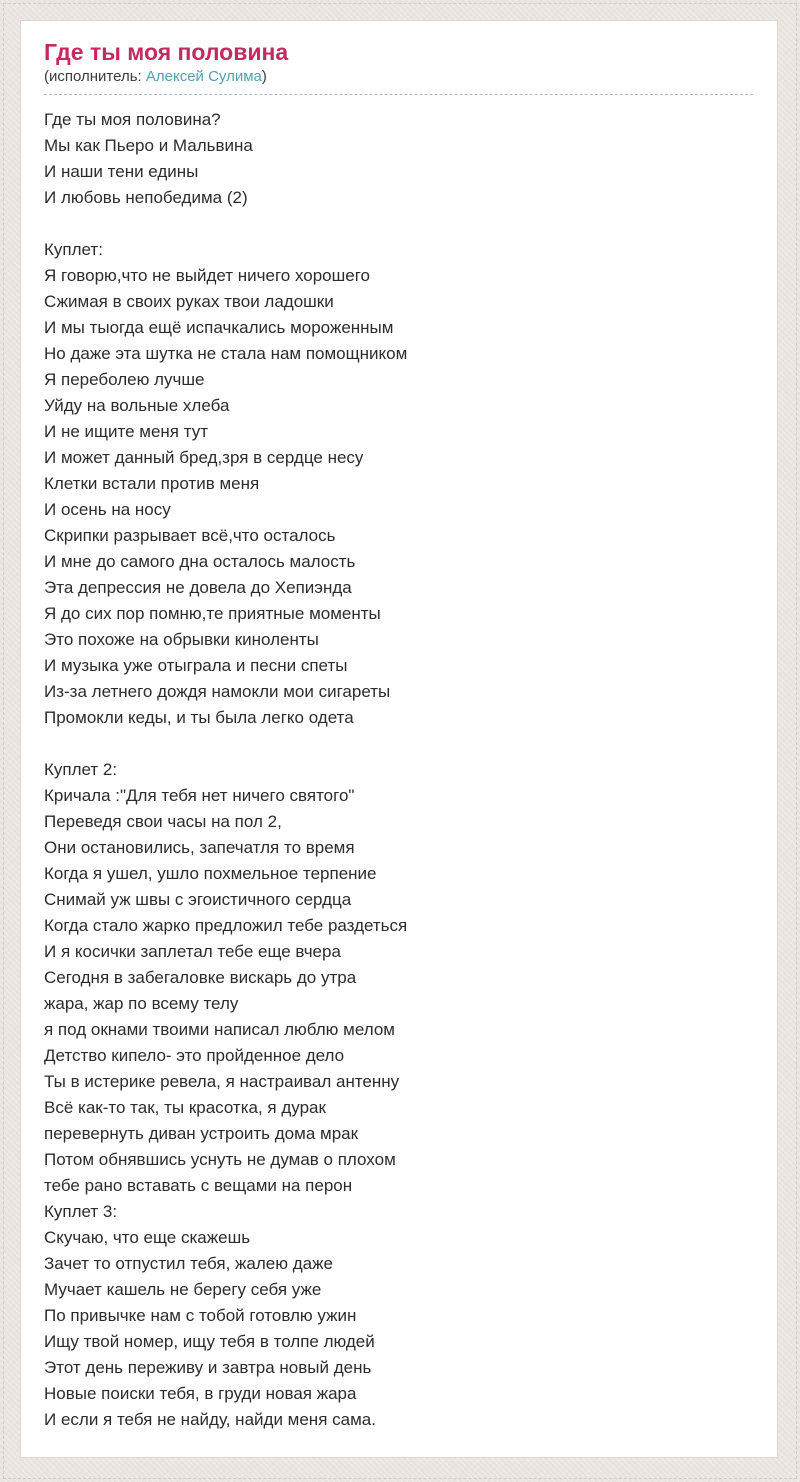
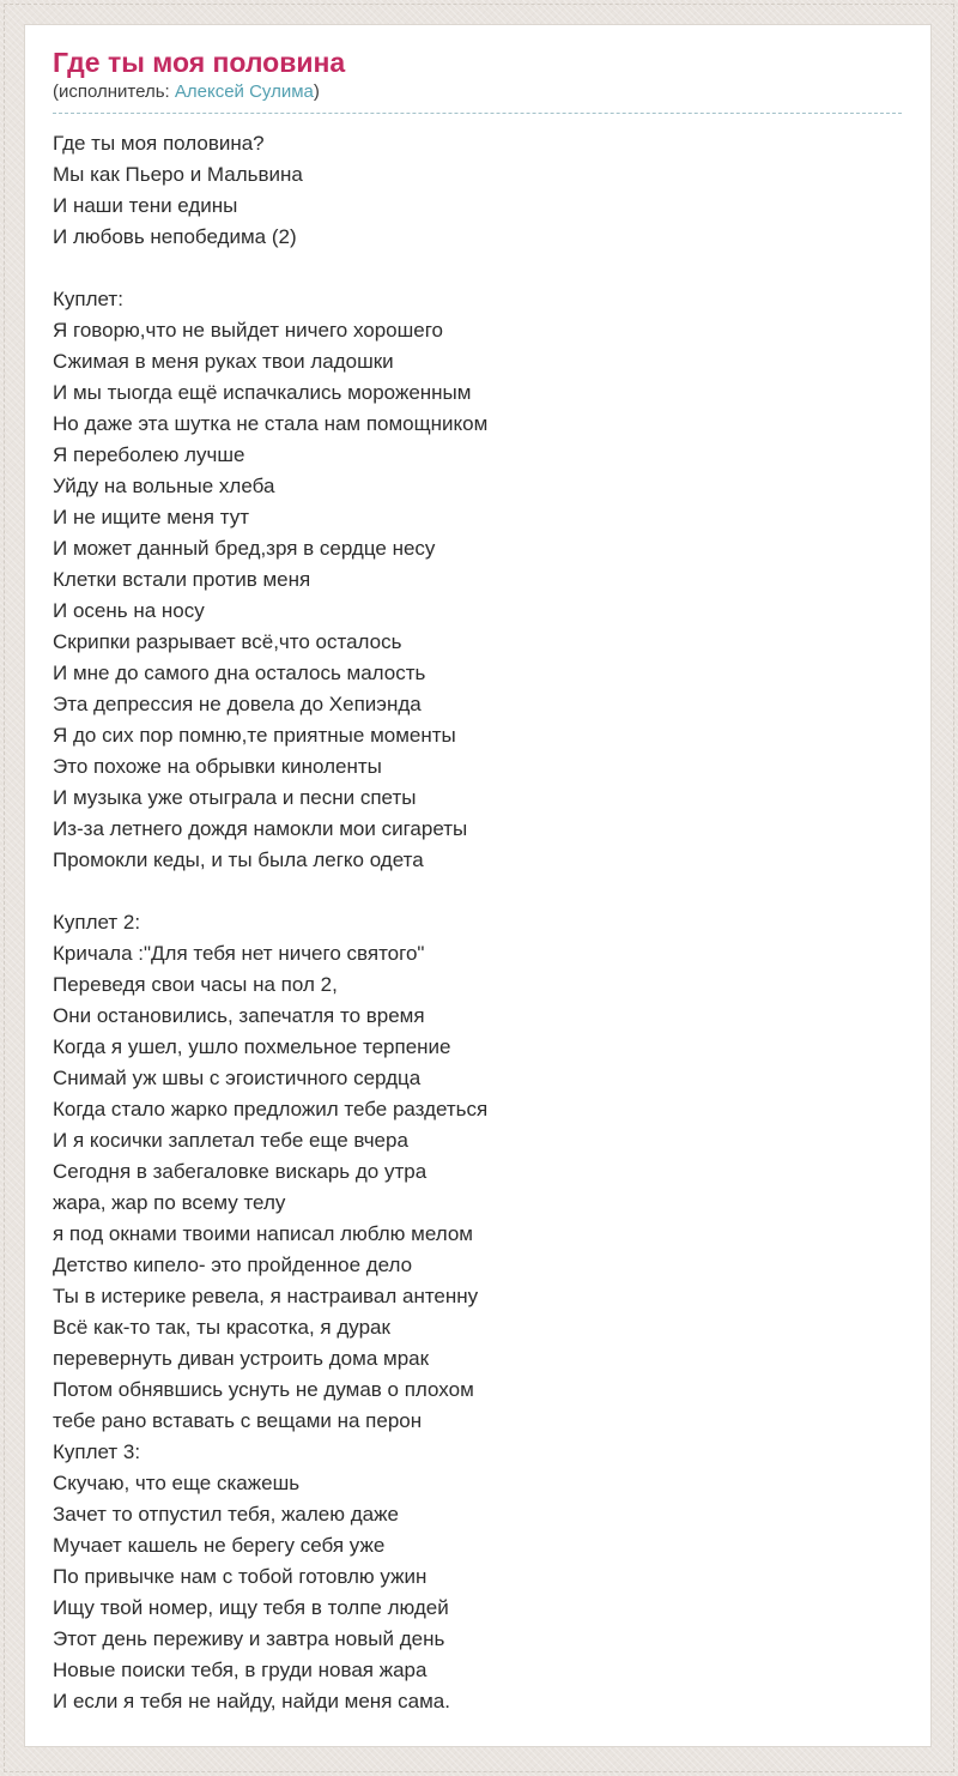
  Где ты моя половина
  (исполнитель: Алексей Сулима)
  Где ты моя половина?
  Мы как Пьеро и Мальвина
  И наши тени едины
  И любовь непобедима (2)
  Куплет:
  Я говорю,что не выйдет ничего хорошего
- Сжимая в своих руках твои ладошки
+ Сжимая в меня руках твои ладошки
  И мы тыогда ещё испачкались мороженным
  Но даже эта шутка не стала нам помощником
  Я переболею лучше
  Уйду на вольные хлеба
  И не ищите меня тут
  И может данный бред,зря в сердце несу
  Клетки встали против меня
  И осень на носу
  Скрипки разрывает всё,что осталось
  И мне до самого дна осталось малость
  Эта депрессия не довела до Хепиэнда
  Я до сих пор помню,те приятные моменты
  Это похоже на обрывки киноленты
  И музыка уже отыграла и песни спеты
  Из-за летнего дождя намокли мои сигареты
  Промокли кеды, и ты была легко одета
  Куплет 2:
  Кричала :"Для тебя нет ничего святого"
  Переведя свои часы на пол 2,
  Они остановились, запечатля то время
  Когда я ушел, ушло похмельное терпение
  Снимай уж швы с эгоистичного сердца
  Когда стало жарко предложил тебе раздеться
  И я косички заплетал тебе еще вчера
  Сегодня в забегаловке вискарь до утра
  жара, жар по всему телу
  я под окнами твоими написал люблю мелом
  Детство кипело- это пройденное дело
  Ты в истерике ревела, я настраивал антенну
  Всё как-то так, ты красотка, я дурак
  перевернуть диван устроить дома мрак
  Потом обнявшись уснуть не думав о плохом
  тебе рано вставать с вещами на перон
  Куплет 3:
  Скучаю, что еще скажешь
  Зачет то отпустил тебя, жалею даже
  Мучает кашель не берегу себя уже
  По привычке нам с тобой готовлю ужин
  Ищу твой номер, ищу тебя в толпе людей
  Этот день переживу и завтра новый день
  Новые поиски тебя, в груди новая жара
  И если я тебя не найду, найди меня сама.
